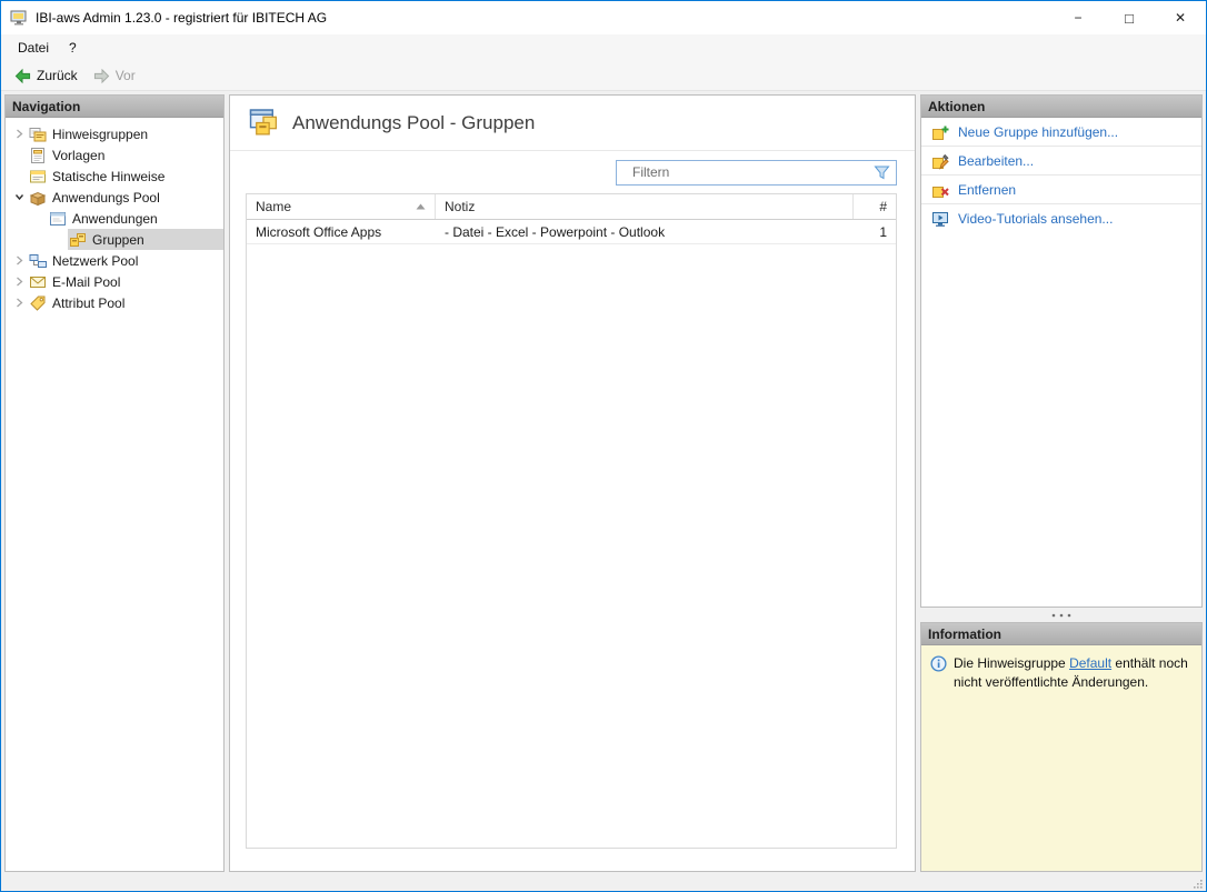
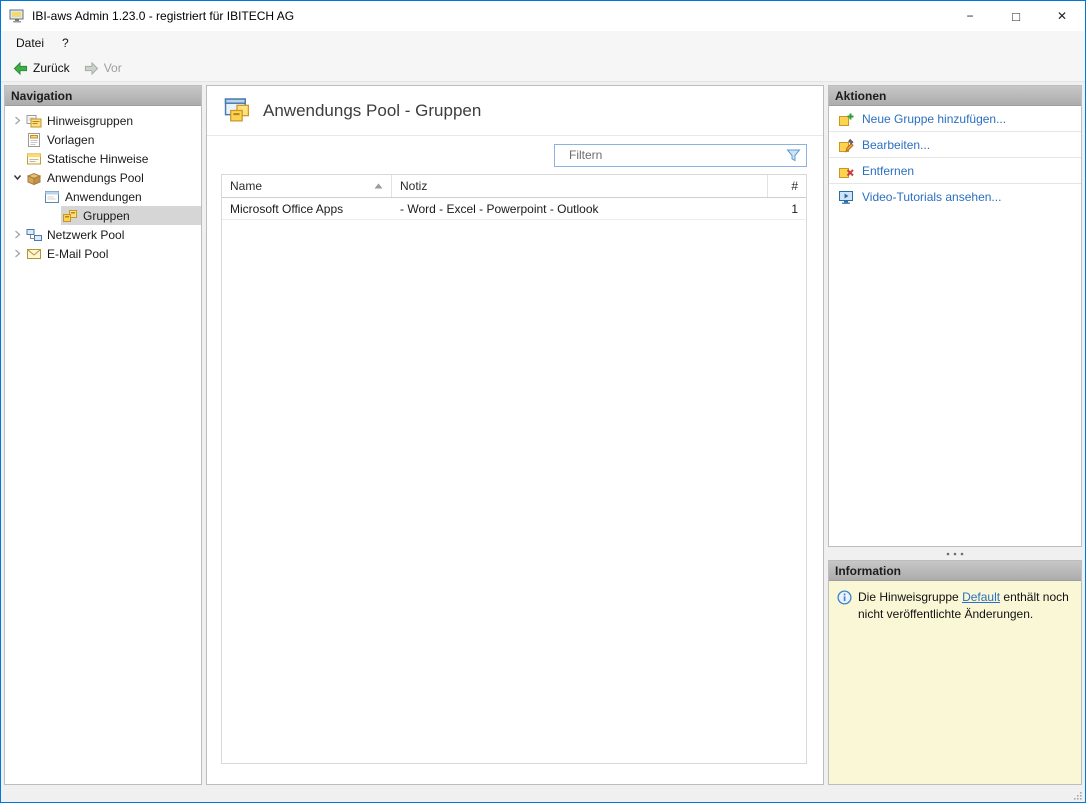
  IBI-aws Admin 1.23.0 - registriert für IBITECH AG
  −
  □
  ✕
  Datei
  ?
  Zurück
  Vor
  Navigation
  Hinweisgruppen
  Vorlagen
  Statische Hinweise
  Anwendungs Pool
  Anwendungen
  Gruppen
  Netzwerk Pool
  E-Mail Pool
- Attribut Pool
  Anwendungs Pool - Gruppen
  Filtern
  Name
  Notiz
  #
  Microsoft Office Apps
- - Datei - Excel - Powerpoint - Outlook
+ - Word - Excel - Powerpoint - Outlook
  1
  Aktionen
  Neue Gruppe hinzufügen...
  Bearbeiten...
  Entfernen
  Video-Tutorials ansehen...
  Information
  Die Hinweisgruppe Default enthält noch nicht veröffentlichte Änderungen.
